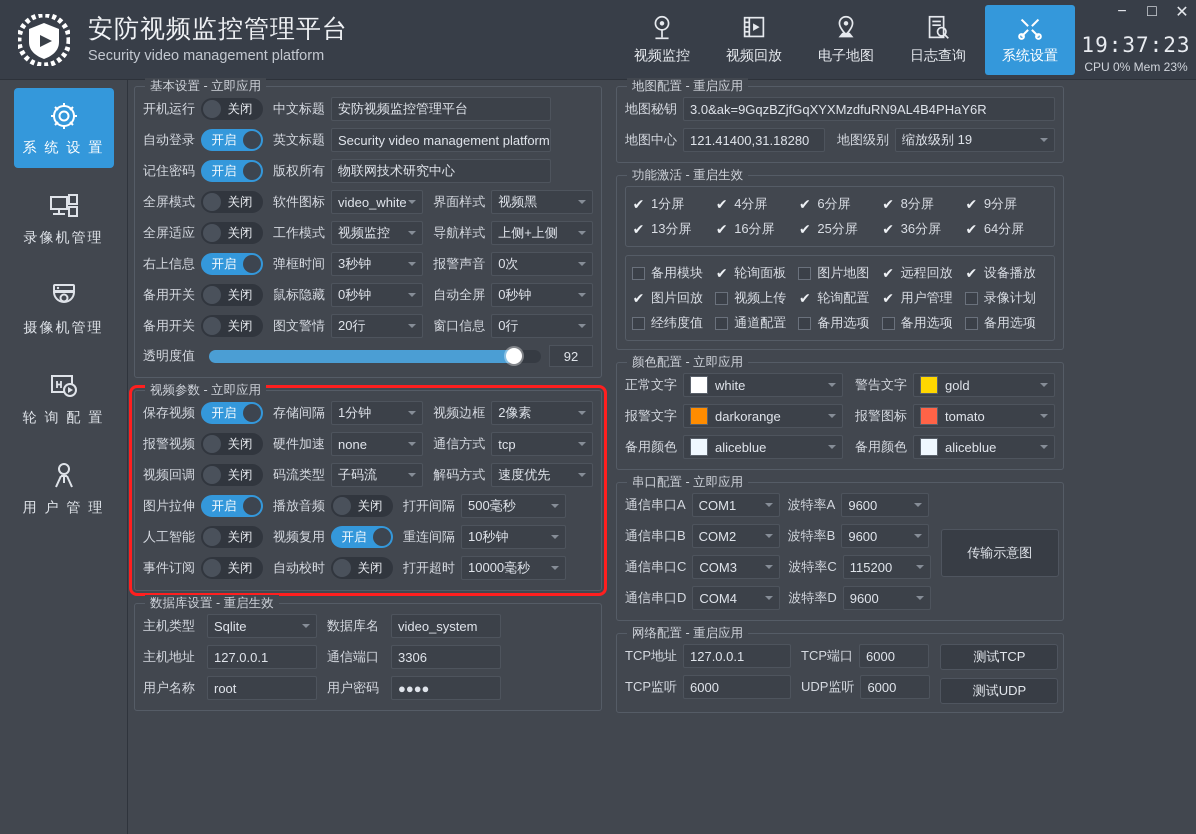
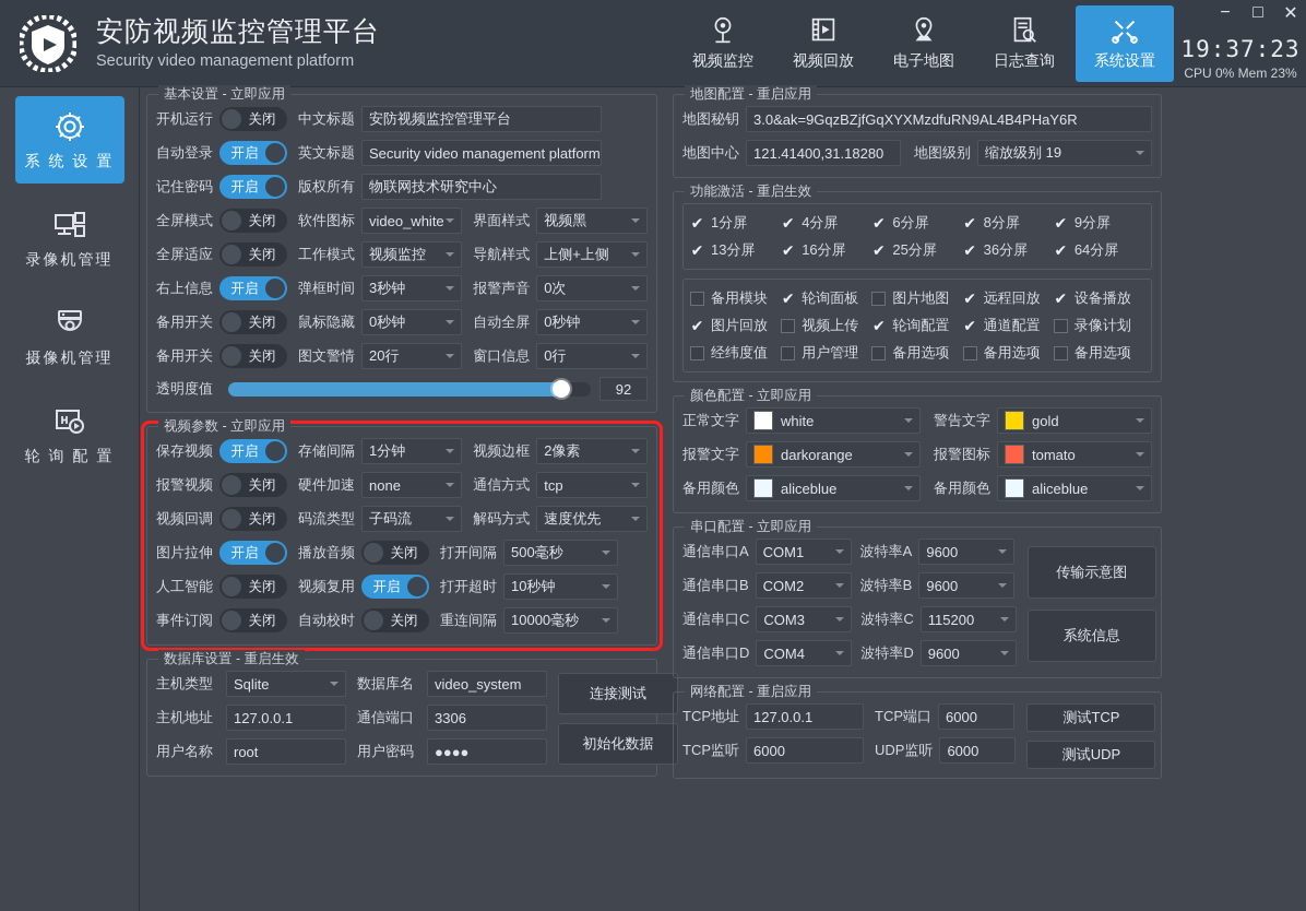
  安防视频监控管理平台
  Security video management platform
  视频监控
  视频回放
  电子地图
  日志查询
  系统设置
  −
  □
  ✕
  19:37:23
  CPU 0% Mem 23%
  系 统 设 置
  录像机管理
  摄像机管理
  轮 询 配 置
- 用 户 管 理
  基本设置 - 立即应用
  开机运行
  关闭
  中文标题
  安防视频监控管理平台
  自动登录
  开启
  英文标题
  Security video management platform
  记住密码
  开启
  版权所有
  物联网技术研究中心
  全屏模式
  关闭
  软件图标
  video_white
  界面样式
  视频黑
  全屏适应
  关闭
  工作模式
  视频监控
  导航样式
  上侧+上侧
  右上信息
  开启
  弹框时间
  3秒钟
  报警声音
  0次
  备用开关
  关闭
  鼠标隐藏
  0秒钟
  自动全屏
  0秒钟
  备用开关
  关闭
  图文警情
  20行
  窗口信息
  0行
  透明度值
  92
  视频参数 - 立即应用
  保存视频
  开启
  存储间隔
  1分钟
  视频边框
  2像素
  报警视频
  关闭
  硬件加速
  none
  通信方式
  tcp
  视频回调
  关闭
  码流类型
  子码流
  解码方式
  速度优先
  图片拉伸
  开启
  播放音频
  关闭
  打开间隔
  500毫秒
  人工智能
  关闭
  视频复用
  开启
- 重连间隔
+ 打开超时
  10秒钟
  事件订阅
  关闭
  自动校时
  关闭
- 打开超时
+ 重连间隔
  10000毫秒
  数据库设置 - 重启生效
  主机类型
  Sqlite
  数据库名
  video_system
  主机地址
  127.0.0.1
  通信端口
  3306
  用户名称
  root
  用户密码
  ●●●●
+ 连接测试
+ 初始化数据
  地图配置 - 重启应用
  地图秘钥
  3.0&ak=9GqzBZjfGqXYXMzdfuRN9AL4B4PHaY6R
  地图中心
  121.41400,31.18280
  地图级别
  缩放级别 19
  功能激活 - 重启生效
  1分屏
  4分屏
  6分屏
  8分屏
  9分屏
  13分屏
  16分屏
  25分屏
  36分屏
  64分屏
  备用模块
  轮询面板
  图片地图
  远程回放
  设备播放
  图片回放
  视频上传
  轮询配置
- 用户管理
+ 通道配置
  录像计划
  经纬度值
- 通道配置
+ 用户管理
  备用选项
  备用选项
  备用选项
  颜色配置 - 立即应用
  正常文字
  white
  警告文字
  gold
  报警文字
  darkorange
  报警图标
  tomato
  备用颜色
  aliceblue
  备用颜色
  aliceblue
  串口配置 - 立即应用
  通信串口A
  COM1
  波特率A
  9600
  通信串口B
  COM2
  波特率B
  9600
  通信串口C
  COM3
  波特率C
  115200
  通信串口D
  COM4
  波特率D
  9600
  传输示意图
+ 系统信息
  网络配置 - 重启应用
  TCP地址
  127.0.0.1
  TCP端口
  6000
  TCP监听
  6000
  UDP监听
  6000
  测试TCP
  测试UDP
